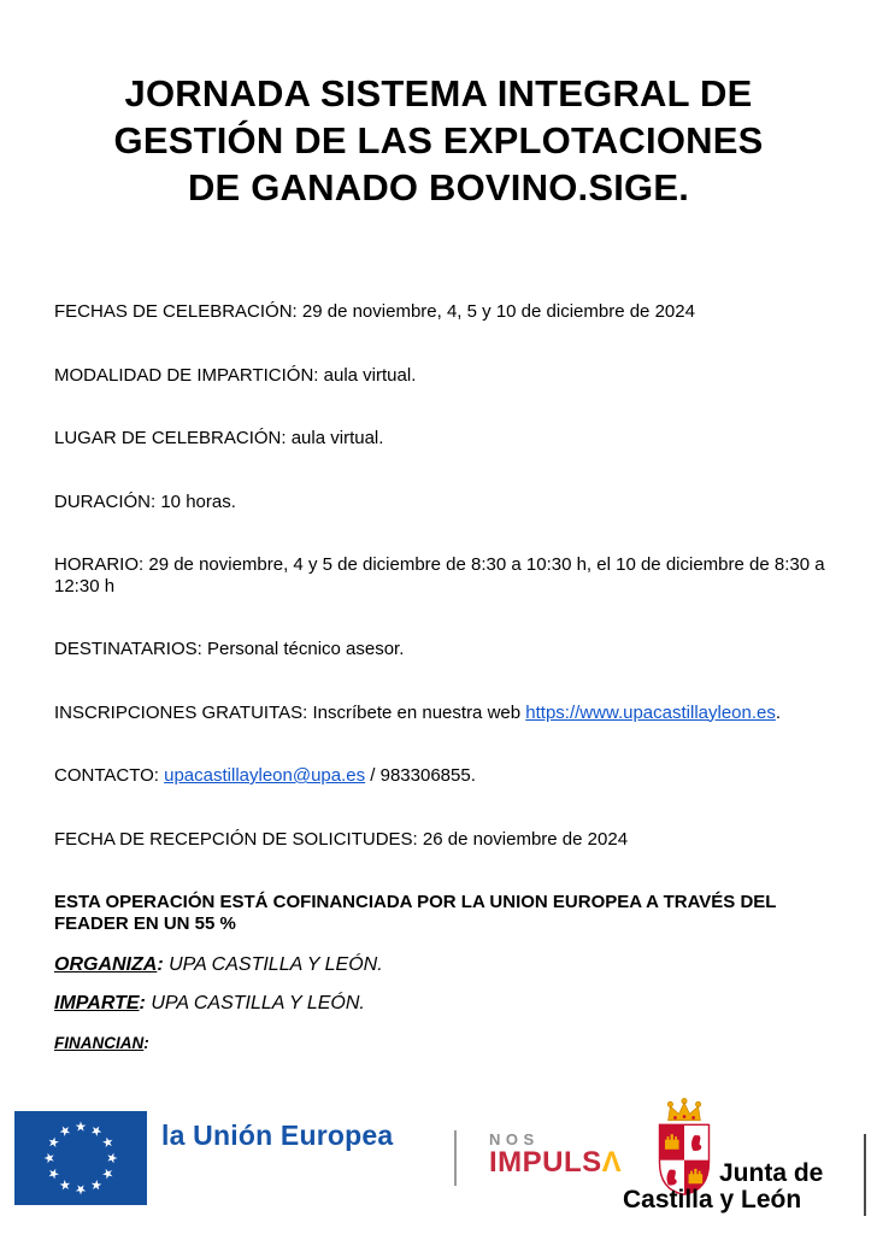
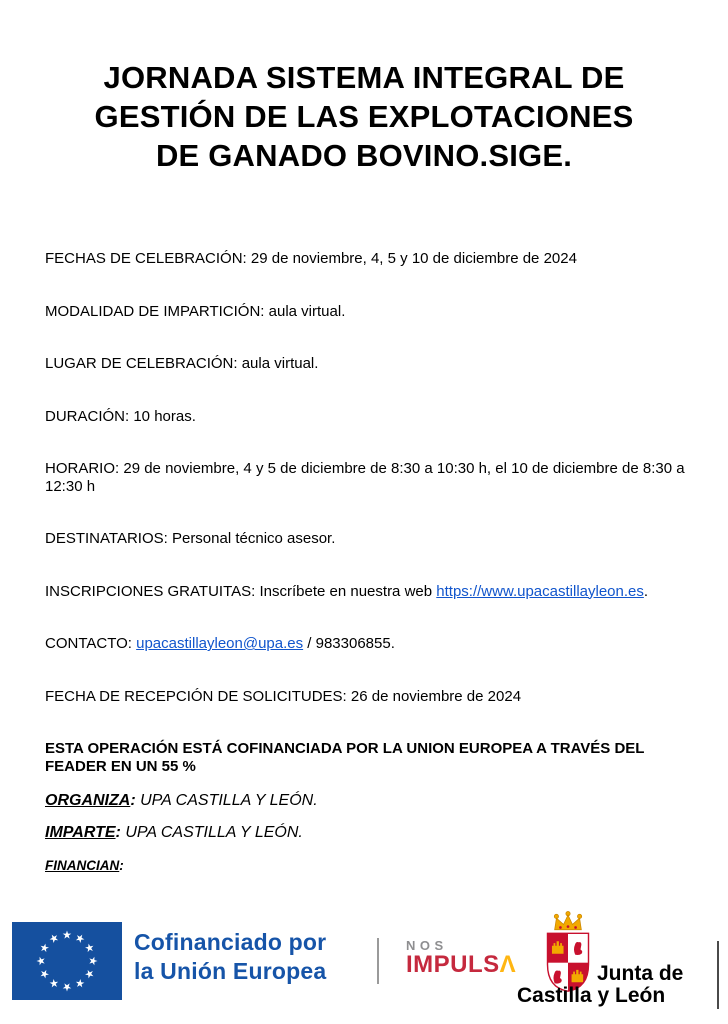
  JORNADA SISTEMA INTEGRAL DE
  GESTIÓN DE LAS EXPLOTACIONES
  DE GANADO BOVINO.SIGE.
  FECHAS DE CELEBRACIÓN: 29 de noviembre, 4, 5 y 10 de diciembre de 2024
  MODALIDAD DE IMPARTICIÓN: aula virtual.
  LUGAR DE CELEBRACIÓN: aula virtual.
  DURACIÓN: 10 horas.
  HORARIO: 29 de noviembre, 4 y 5 de diciembre de 8:30 a 10:30 h, el 10 de diciembre de 8:30 a 12:30 h
  DESTINATARIOS: Personal técnico asesor.
  INSCRIPCIONES GRATUITAS: Inscríbete en nuestra web https://www.upacastillayleon.es.
  CONTACTO: upacastillayleon@upa.es / 983306855.
  FECHA DE RECEPCIÓN DE SOLICITUDES: 26 de noviembre de 2024
  ESTA OPERACIÓN ESTÁ COFINANCIADA POR LA UNION EUROPEA A TRAVÉS DEL FEADER EN UN 55 %
  ORGANIZA: UPA CASTILLA Y LEÓN.
  IMPARTE: UPA CASTILLA Y LEÓN.
  FINANCIAN:
+ Cofinanciado por
  la Unión Europea
  NOS
  IMPULSΛ
  Junta de
  Castilla y León
